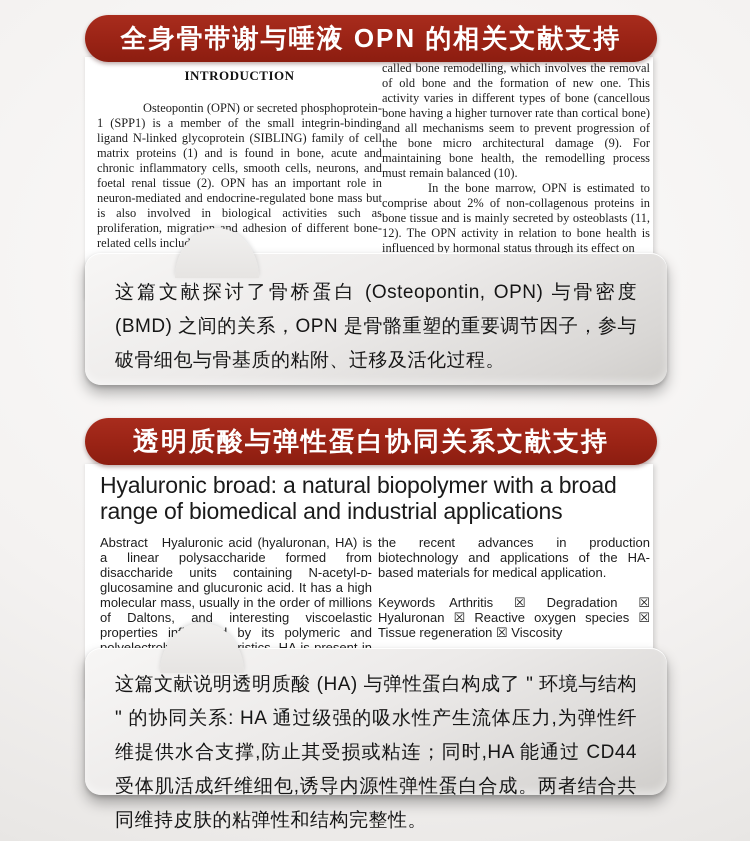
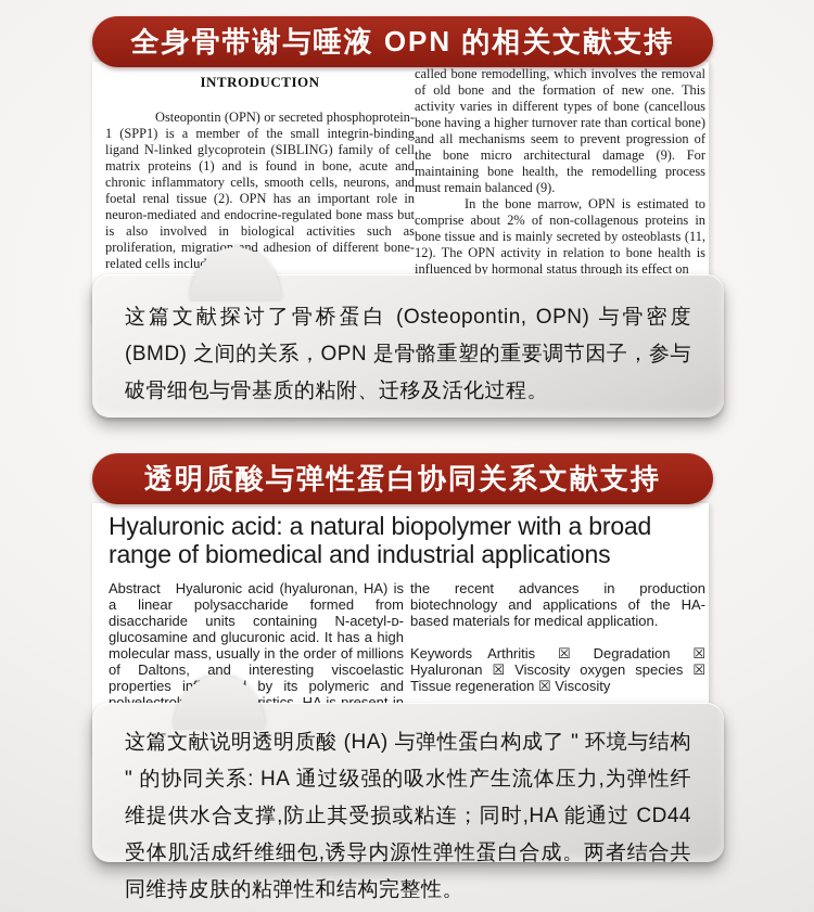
  INTRODUCTION
  Osteopontin (OPN) or secreted phosphoprotein-1 (SPP1) is a member of the small integrin-binding ligand N-linked glycoprotein (SIBLING) family of cell matrix proteins (1) and is found in bone, acute and chronic inflammatory cells, smooth cells, neurons, and foetal renal tissue (2). OPN has an important role in neuron-mediated and endocrine-regulated bone mass but is also involved in biological activities such as proliferation, migrationd adhesion of different bone-related cells inclu
- called bone remodelling, which involves the removal of old bone and the formation of new one. This activity varies in different types of bone (cancellous bone having a higher turnover rate than cortical bone) and all mechanisms seem to prevent progression of the bone micro architectural damage (9). For maintaining bone health, the remodelling process must remain balanced (10).
+ called bone remodelling, which involves the removal of old bone and the formation of new one. This activity varies in different types of bone (cancellous bone having a higher turnover rate than cortical bone) and all mechanisms seem to prevent progression of the bone micro architectural damage (9). For maintaining bone health, the remodelling process must remain balanced (9).
  In the bone marrow, OPN is estimated to comprise about 2% of non-collagenous proteins in bone tissue and is mainly secreted by osteoblasts (11, 12). The OPN activity in relation to bone health is influenced by hormonal status through its effect on
  全身骨带谢与唾液 OPN 的相关文献支持
  这篇文献探讨了骨桥蛋白 (Osteopontin, OPN) 与骨密度 (BMD) 之间的关系，OPN 是骨骼重塑的重要调节因子，参与破骨细包与骨基质的粘附、迁移及活化过程。
- Hyaluronic broad: a natural biopolymer with a broad range of biomedical and industrial applications
+ Hyaluronic acid: a natural biopolymer with a broad range of biomedical and industrial applications
  the recent advances in production biotechnology and applications of the HA-based materials for medical application.
- Keywords Arthritis ☒ Degradation ☒ Hyaluronan ☒ Reactive oxygen species ☒ Tissue regeneration ☒ Viscosity
+ Keywords Arthritis ☒ Degradation ☒ Hyaluronan ☒ Viscosity oxygen species ☒ Tissue regeneration ☒ Viscosity
  透明质酸与弹性蛋白协同关系文献支持
  这篇文献说明透明质酸 (HA) 与弹性蛋白构成了 " 环境与结构 " 的协同关系: HA 通过级强的吸水性产生流体压力,为弹性纤维提供水合支撑,防止其受损或粘连；同时,HA 能通过 CD44 受体肌活成纤维细包,诱导内源性弹性蛋白合成。两者结合共同维持皮肤的粘弹性和结构完整性。
